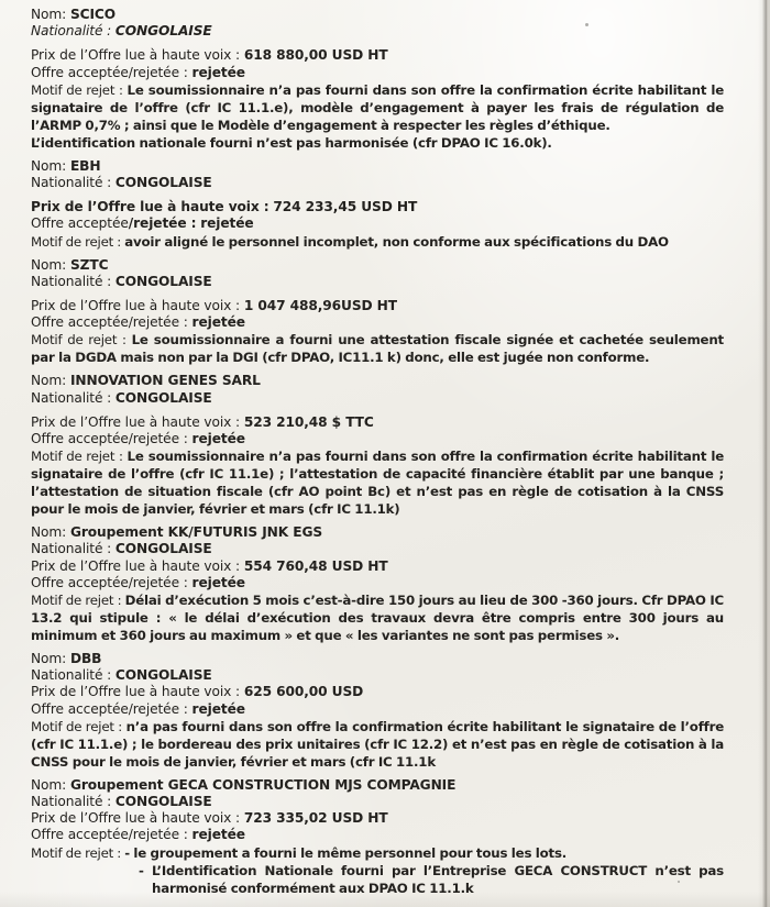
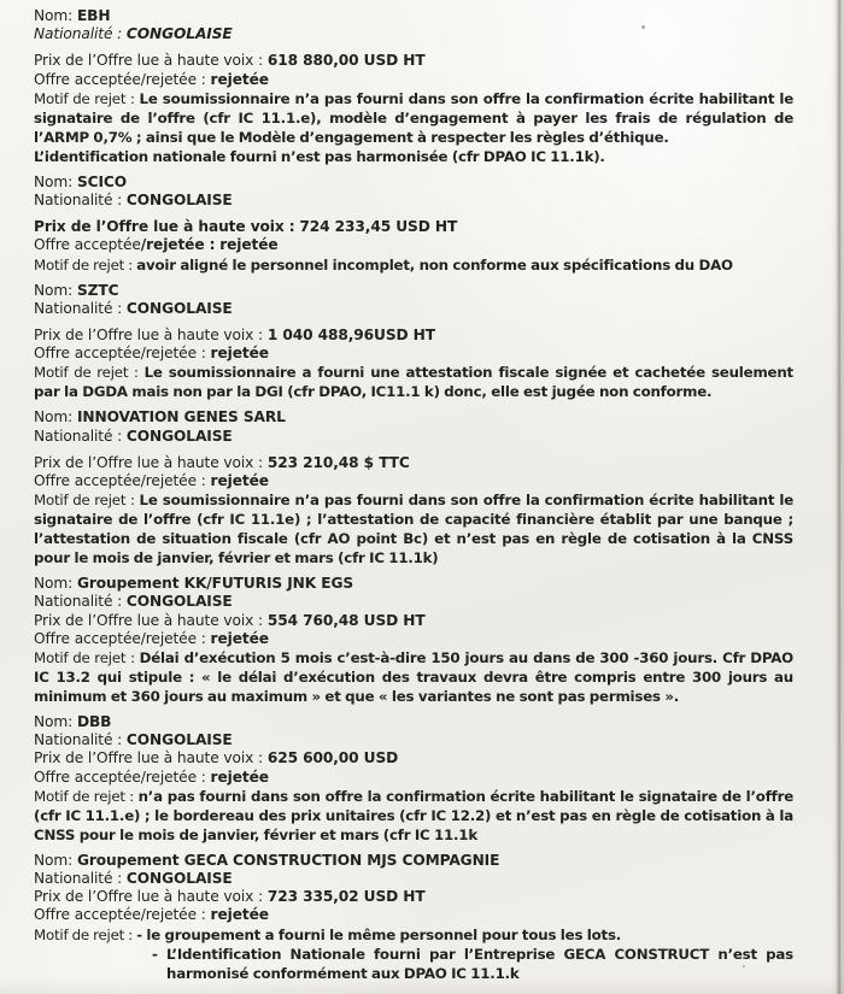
- Nom: SCICO
+ Nom: EBH
  Nationalité : CONGOLAISE
  Prix de l’Offre lue à haute voix : 618 880,00 USD HT
  Offre acceptée/rejetée : rejetée
  Motif de rejet : Le soumissionnaire n’a pas fourni dans son offre la confirmation écrite habilitant le signataire de l’offre (cfr IC 11.1.e), modèle d’engagement à payer les frais de régulation de l’ARMP 0,7% ; ainsi que le Modèle d’engagement à respecter les règles d’éthique.
- L’identification nationale fourni n’est pas harmonisée (cfr DPAO IC 16.0k).
+ L’identification nationale fourni n’est pas harmonisée (cfr DPAO IC 11.1k).
- Nom: EBH
+ Nom: SCICO
  Nationalité : CONGOLAISE
  Prix de l’Offre lue à haute voix : 724 233,45 USD HT
  Offre acceptée/rejetée : rejetée
  Motif de rejet : avoir aligné le personnel incomplet, non conforme aux spécifications du DAO
  Nom: SZTC
  Nationalité : CONGOLAISE
- Prix de l’Offre lue à haute voix : 1 047 488,96USD HT
+ Prix de l’Offre lue à haute voix : 1 040 488,96USD HT
  Offre acceptée/rejetée : rejetée
  Motif de rejet : Le soumissionnaire a fourni une attestation fiscale signée et cachetée seulement par la DGDA mais non par la DGI (cfr DPAO, IC11.1 k) donc, elle est jugée non conforme.
  Nom: INNOVATION GENES SARL
  Nationalité : CONGOLAISE
  Prix de l’Offre lue à haute voix : 523 210,48 $ TTC
  Offre acceptée/rejetée : rejetée
  Motif de rejet : Le soumissionnaire n’a pas fourni dans son offre la confirmation écrite habilitant le signataire de l’offre (cfr IC 11.1e) ; l’attestation de capacité financière établit par une banque ; l’attestation de situation fiscale (cfr AO point Bc) et n’est pas en règle de cotisation à la CNSS pour le mois de janvier, février et mars (cfr IC 11.1k)
  Nom: Groupement KK/FUTURIS JNK EGS
  Nationalité : CONGOLAISE
  Prix de l’Offre lue à haute voix : 554 760,48 USD HT
  Offre acceptée/rejetée : rejetée
- Motif de rejet : Délai d’exécution 5 mois c’est-à-dire 150 jours au lieu de 300 -360 jours. Cfr DPAO IC 13.2 qui stipule : « le délai d’exécution des travaux devra être compris entre 300 jours au minimum et 360 jours au maximum » et que « les variantes ne sont pas permises ».
+ Motif de rejet : Délai d’exécution 5 mois c’est-à-dire 150 jours au dans de 300 -360 jours. Cfr DPAO IC 13.2 qui stipule : « le délai d’exécution des travaux devra être compris entre 300 jours au minimum et 360 jours au maximum » et que « les variantes ne sont pas permises ».
  Nom: DBB
  Nationalité : CONGOLAISE
  Prix de l’Offre lue à haute voix : 625 600,00 USD
  Offre acceptée/rejetée : rejetée
  Motif de rejet : n’a pas fourni dans son offre la confirmation écrite habilitant le signataire de l’offre (cfr IC 11.1.e) ; le bordereau des prix unitaires (cfr IC 12.2) et n’est pas en règle de cotisation à la CNSS pour le mois de janvier, février et mars (cfr IC 11.1k
  Nom: Groupement GECA CONSTRUCTION MJS COMPAGNIE
  Nationalité : CONGOLAISE
  Prix de l’Offre lue à haute voix : 723 335,02 USD HT
  Offre acceptée/rejetée : rejetée
  Motif de rejet : - le groupement a fourni le même personnel pour tous les lots.
  - L’Identification Nationale fourni par l’Entreprise GECA CONSTRUCT n’est pas harmonisé conformément aux DPAO IC 11.1.k
